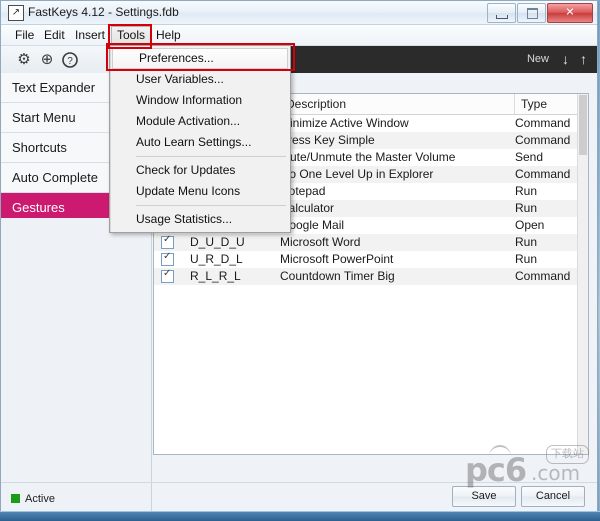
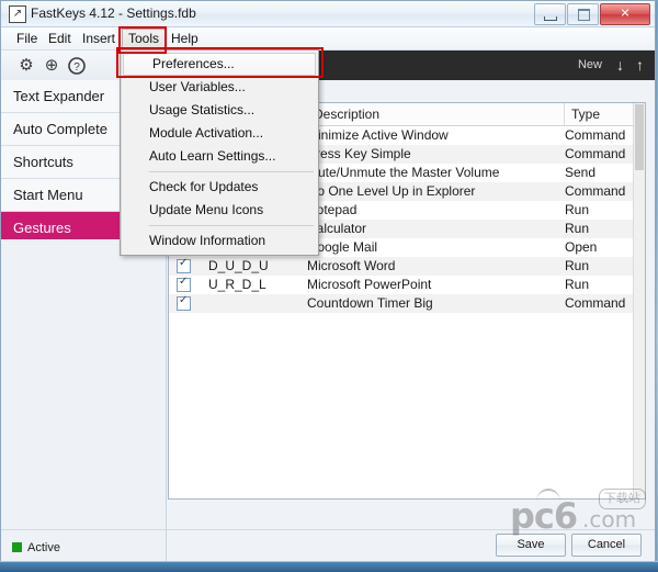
  ↗
  FastKeys 4.12 - Settings.fdb
  ✕
  File
  Edit
  Insert
  Tools
  Help
  ⚙
  ⊕
  ?
  New
  ↓
  ↑
  Text Expander
- Start Menu
+ Auto Complete
  Shortcuts
- Auto Complete
+ Start Menu
  Gestures
  escription
  Type
  inimize Active Window
  Command
  ess Key Simple
  Command
  ute/Unmute the Master Volume
  Send
  o One Level Up in Explorer
  Command
  otepad
  Run
  alculator
  Run
  oogle Mail
  Open
  D_U_D_U
  Microsoft Word
  Run
  U_R_D_L
  Microsoft PowerPoint
  Run
- R_L_R_L
  Countdown Timer Big
  Command
  Active
  Save
  Cancel
  pc6
  .com
  下载站
  Preferences...
  User Variables...
- Window Information
+ Usage Statistics...
  Module Activation...
  Auto Learn Settings...
  Check for Updates
  Update Menu Icons
- Usage Statistics...
+ Window Information
